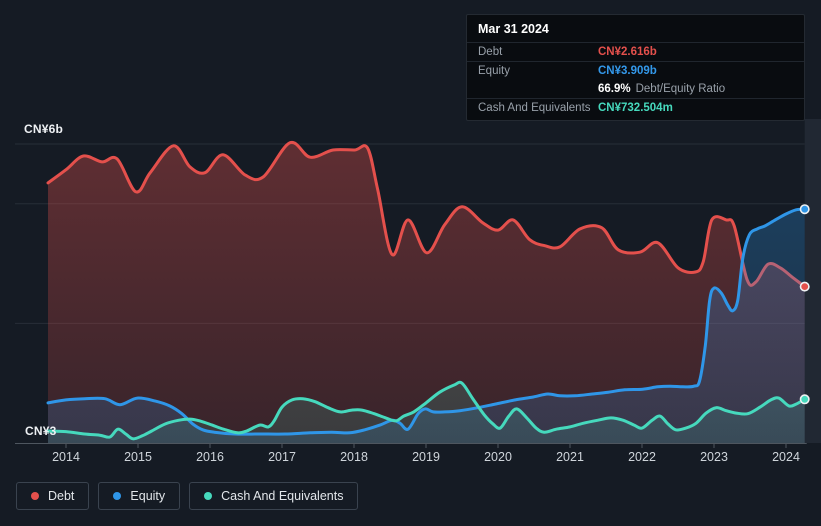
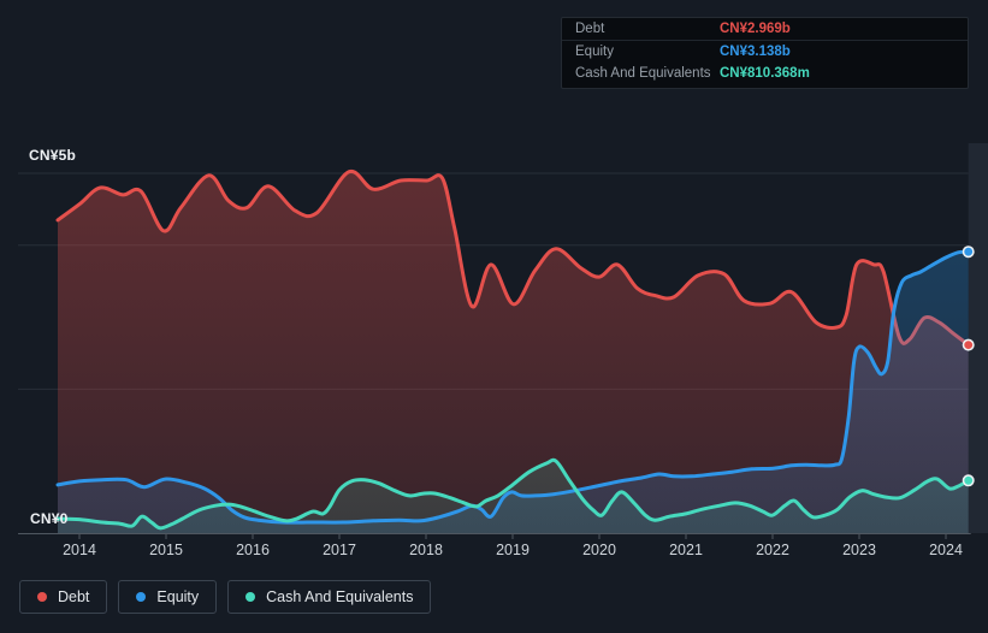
- CN¥6b
+ CN¥5b
- CN¥3
+ CN¥0
  2014
  2015
  2016
  2017
  2018
  2019
  2020
  2021
  2022
  2023
  2024
- Mar 31 2024
  Debt
- CN¥2.616b
+ CN¥2.969b
  Equity
- CN¥3.909b
+ CN¥3.138b
- 66.9%
- Debt/Equity Ratio
  Cash And Equivalents
- CN¥732.504m
+ CN¥810.368m
  Debt
  Equity
  Cash And Equivalents
